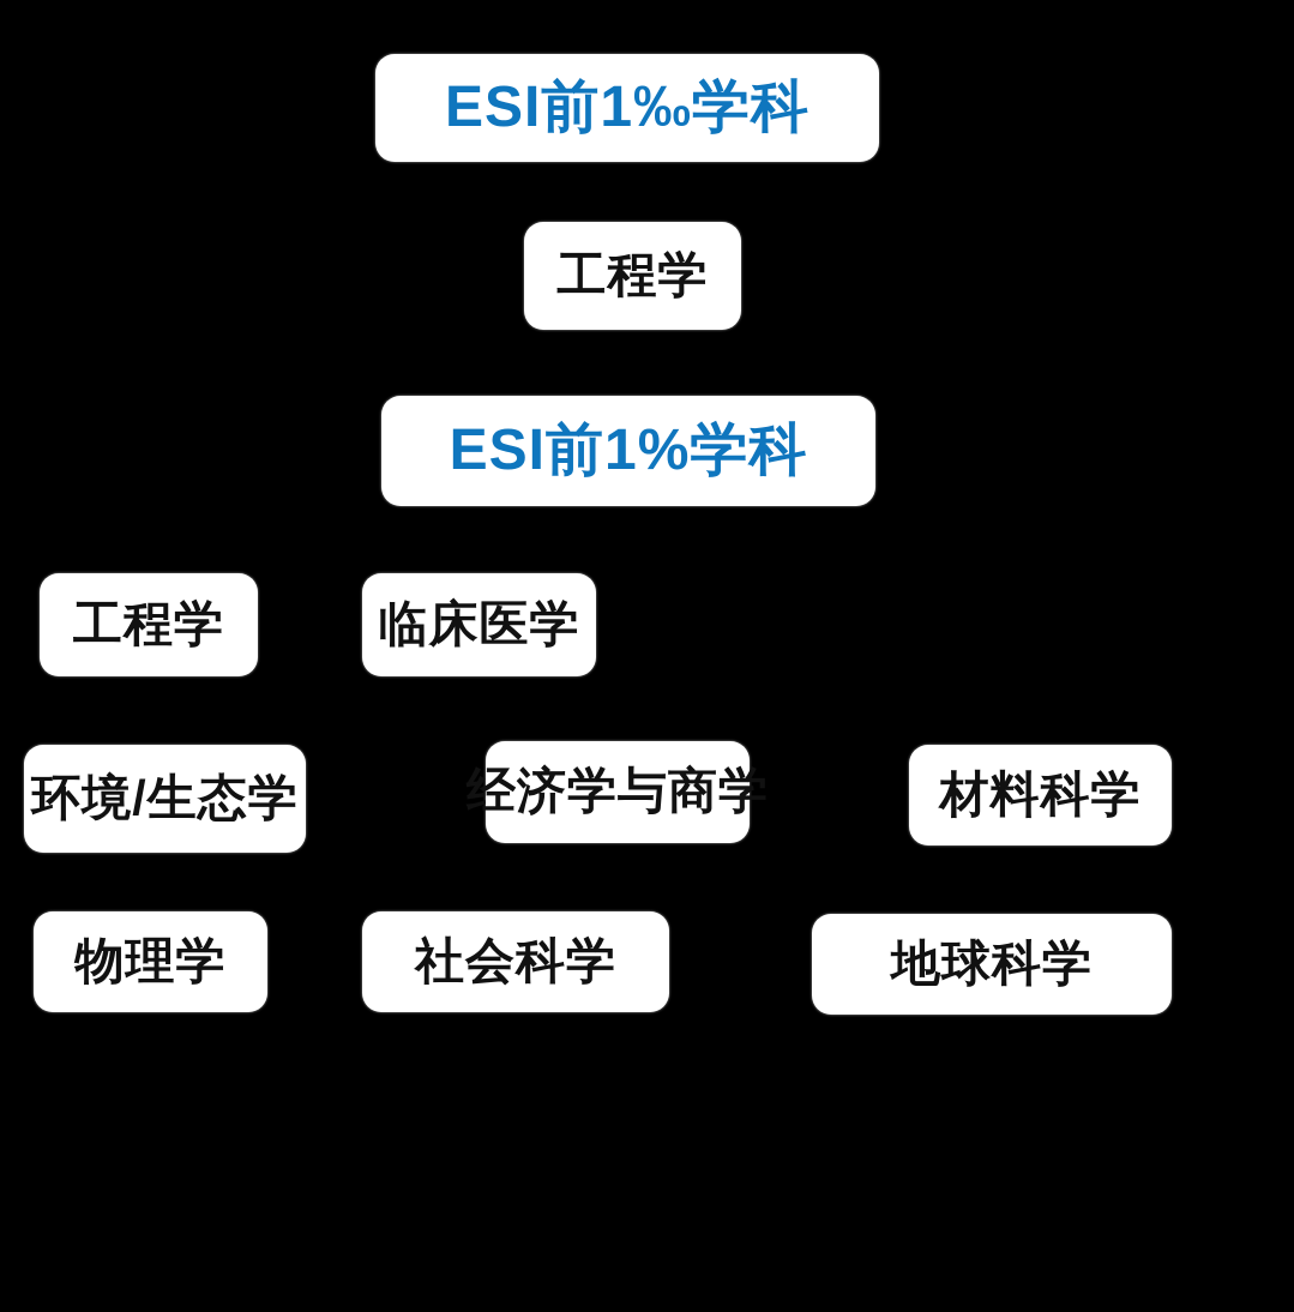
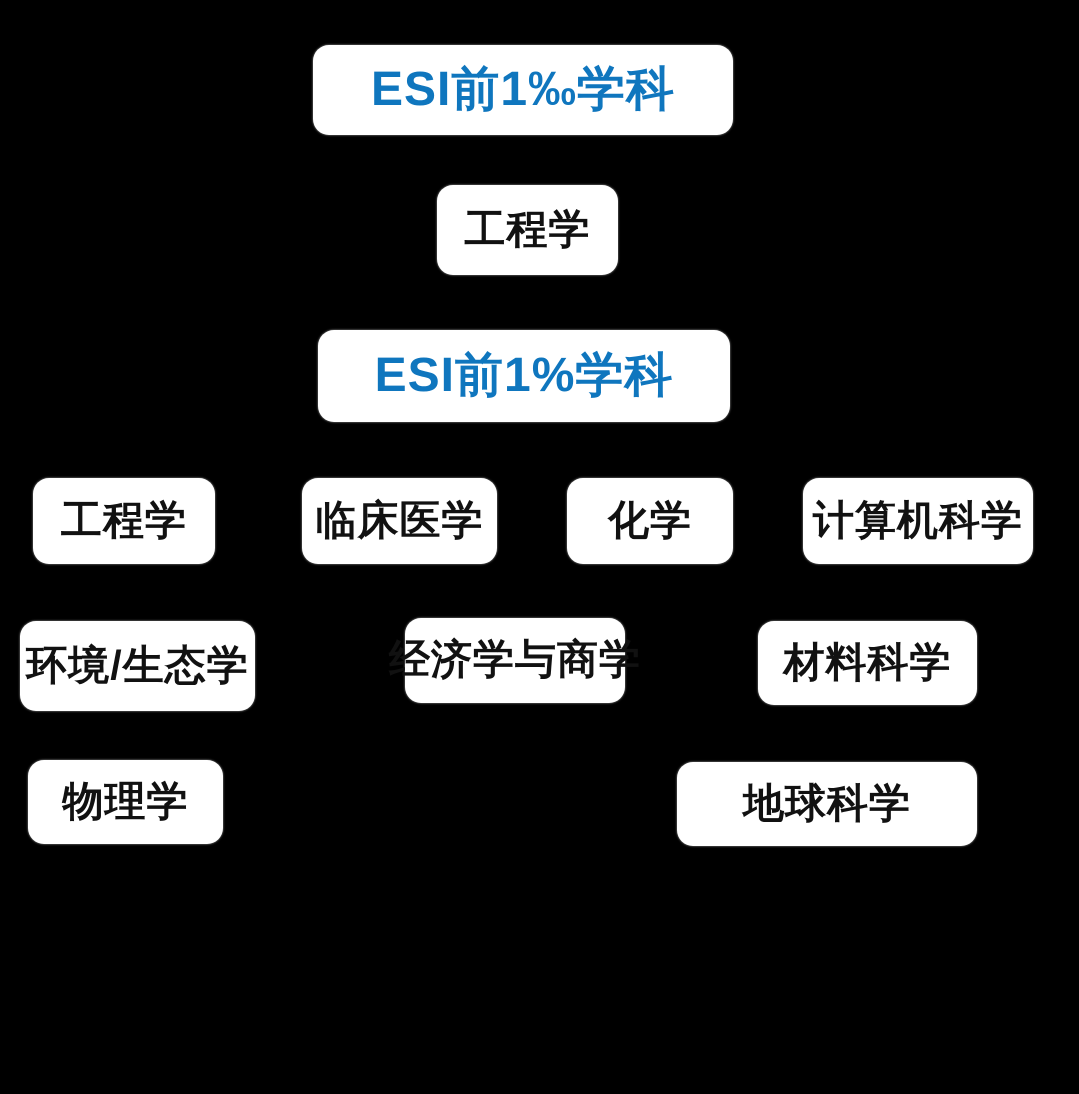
  ESI前1‰学科
  工程学
  ESI前1%学科
  工程学
  临床医学
+ 化学
+ 计算机科学
  环境/生态学
  经济学与商学
  材料科学
  物理学
- 社会科学
  地球科学
